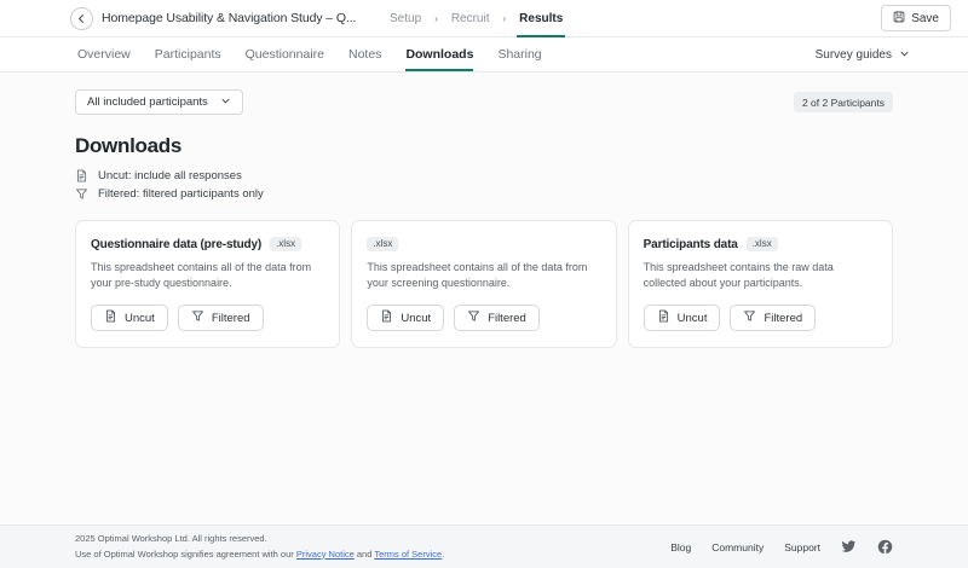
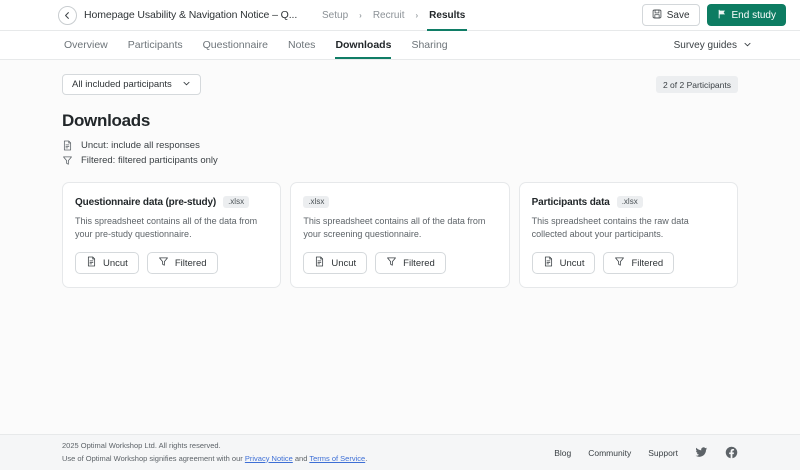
- Homepage Usability & Navigation Study – Q...
+ Homepage Usability & Navigation Notice – Q...
  Setup
  ›
  Recruit
  ›
  Results
  Save
+ End study
  Overview
  Participants
  Questionnaire
  Notes
  Downloads
  Sharing
  Survey guides
  All included participants
  2 of 2 Participants
  Downloads
  Uncut: include all responses
  Filtered: filtered participants only
  Questionnaire data (pre-study)
  .xlsx
  This spreadsheet contains all of the data from your pre-study questionnaire.
  Uncut
  Filtered
  .xlsx
  This spreadsheet contains all of the data from your screening questionnaire.
  Uncut
  Filtered
  Participants data
  .xlsx
  This spreadsheet contains the raw data collected about your participants.
  Uncut
  Filtered
  2025 Optimal Workshop Ltd. All rights reserved.
  Use of Optimal Workshop signifies agreement with our Privacy Notice and Terms of Service.
  Blog
  Community
  Support
